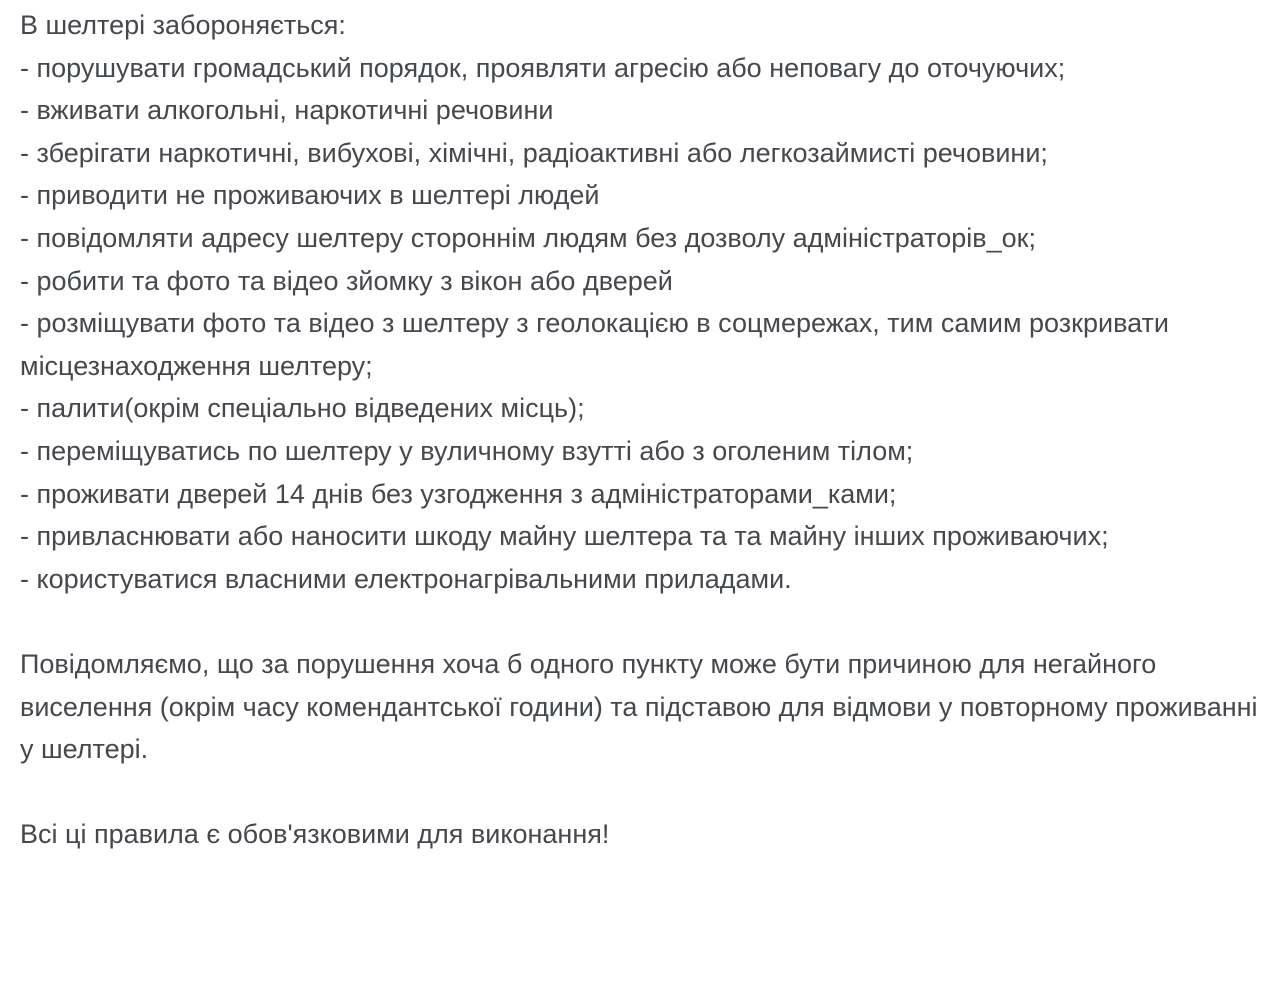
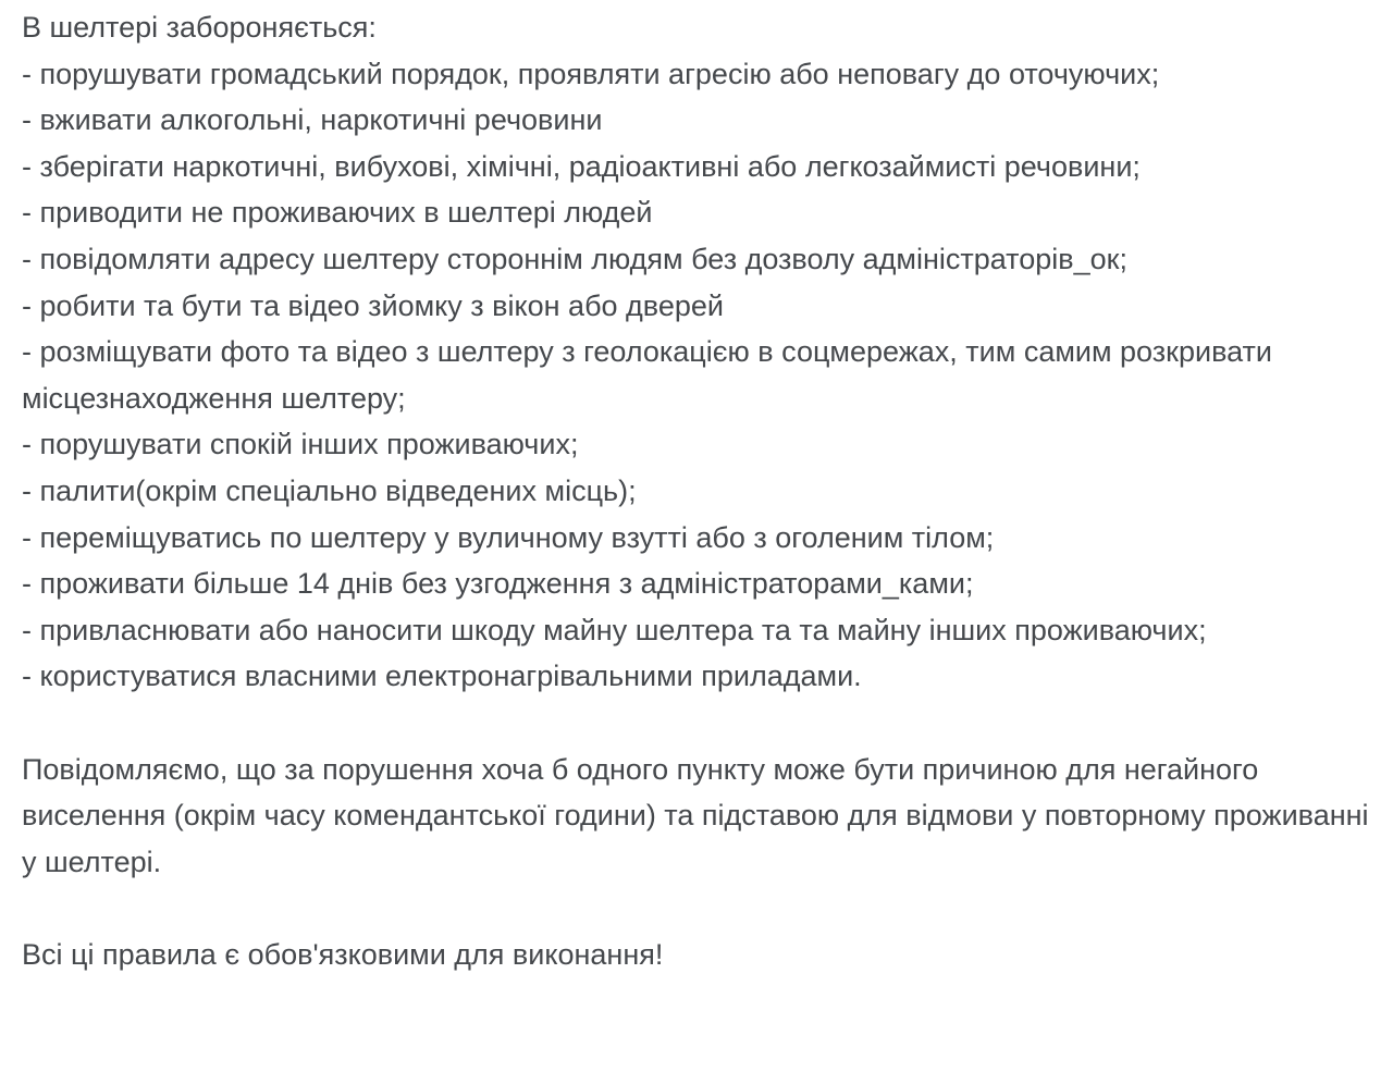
  В шелтері забороняється:
  - порушувати громадський порядок, проявляти агресію або неповагу до оточуючих;
  - вживати алкогольні, наркотичні речовини
  - зберігати наркотичні, вибухові, хімічні, радіоактивні або легкозаймисті речовини;
  - приводити не проживаючих в шелтері людей
  - повідомляти адресу шелтеру стороннім людям без дозволу адміністраторів_ок;
- - робити та фото та відео зйомку з вікон або дверей
+ - робити та бути та відео зйомку з вікон або дверей
  - розміщувати фото та відео з шелтеру з геолокацією в соцмережах, тим самим розкривати місцезнаходження шелтеру;
+ - порушувати спокій інших проживаючих;
  - палити(окрім спеціально відведених місць);
  - переміщуватись по шелтеру у вуличному взутті або з оголеним тілом;
- - проживати дверей 14 днів без узгодження з адміністраторами_ками;
+ - проживати більше 14 днів без узгодження з адміністраторами_ками;
  - привласнювати або наносити шкоду майну шелтера та та майну інших проживаючих;
  - користуватися власними електронагрівальними приладами.
  Повідомляємо, що за порушення хоча б одного пункту може бути причиною для негайного виселення (окрім часу комендантської години) та підставою для відмови у повторному проживанні у шелтері.
  Всі ці правила є обов'язковими для виконання!
